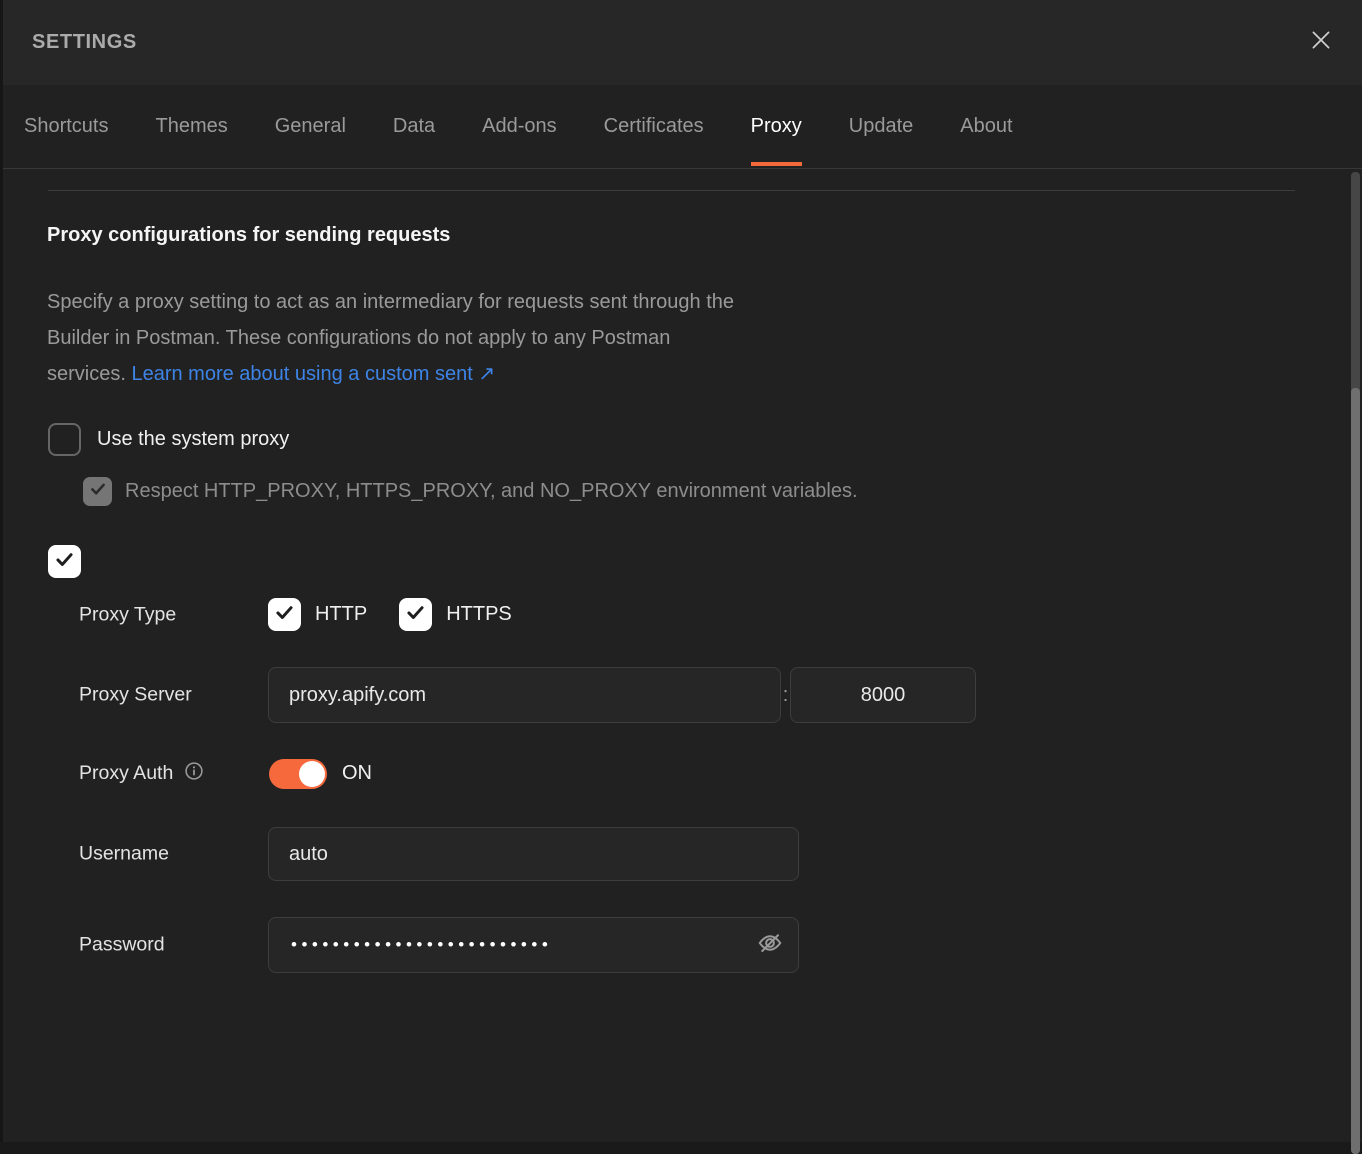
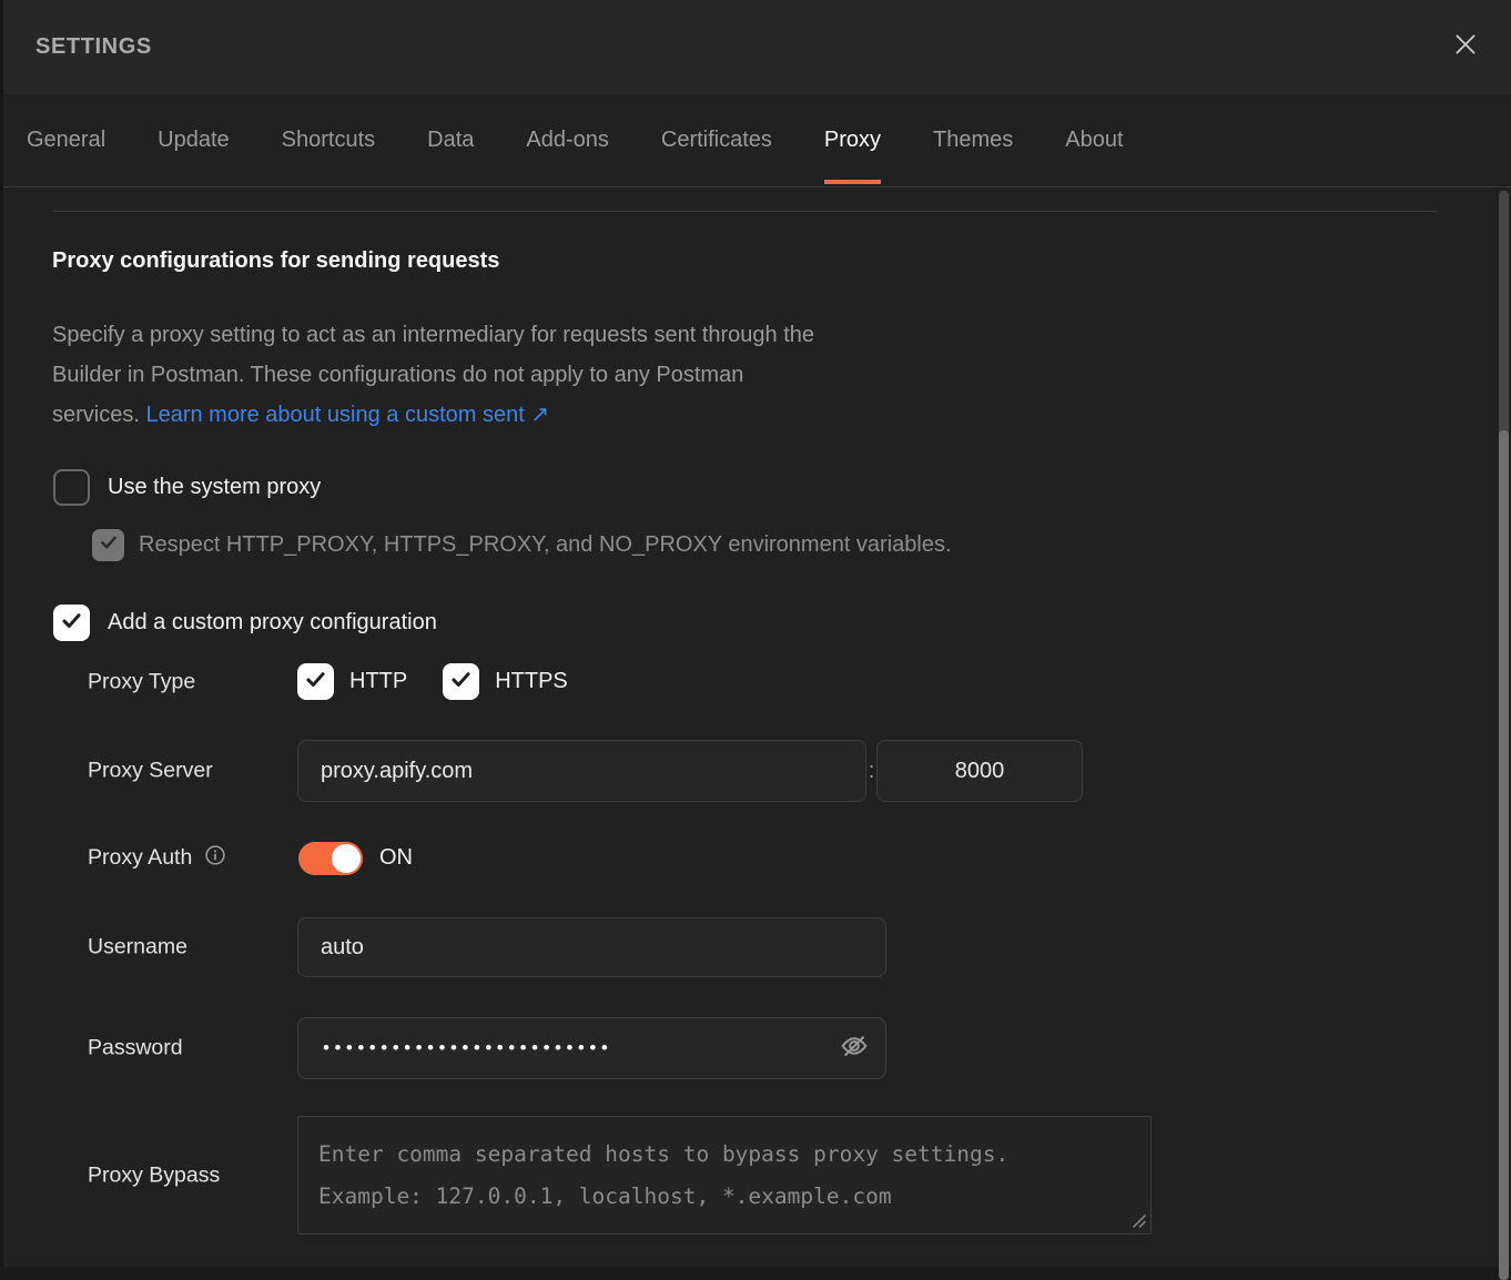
  SETTINGS
- Shortcuts
+ General
- Themes
+ Update
- General
+ Shortcuts
  Data
  Add-ons
  Certificates
  Proxy
- Update
+ Themes
  About
  Proxy configurations for sending requests
  Specify a proxy setting to act as an intermediary for requests sent through the
  Builder in Postman. These configurations do not apply to any Postman
  services. Learn more about using a custom sent ↗
  Use the system proxy
  Respect HTTP_PROXY, HTTPS_PROXY, and NO_PROXY environment variables.
+ Add a custom proxy configuration
  Proxy Type
  HTTP
  HTTPS
  Proxy Server
  proxy.apify.com
  :
  8000
  Proxy Auth
  ON
  Username
  auto
  Password
  •••••••••••••••••••••••••
+ Proxy Bypass
+ Enter comma separated hosts to bypass proxy settings.
+ Example: 127.0.0.1, localhost, *.example.com
